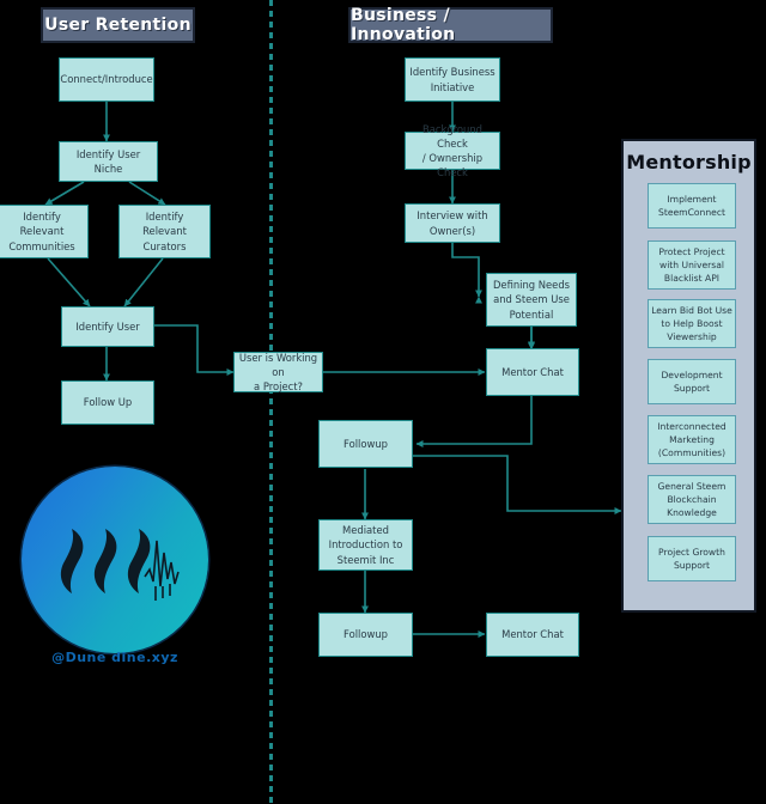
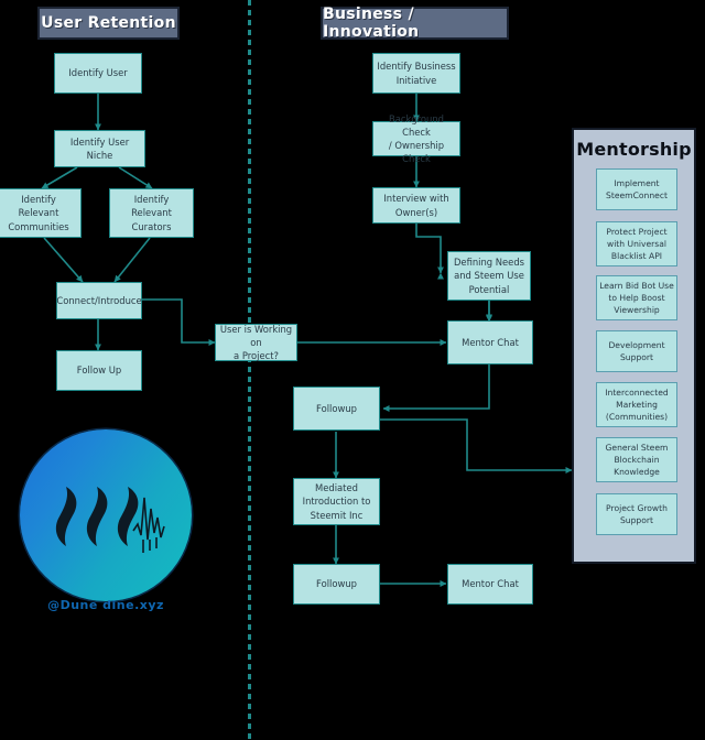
  User Retention
  Business / Innovation
- Connect/Introduce
+ Identify User
  Identify User Niche
  Identify Relevant
  Communities
  Identify Relevant
  Curators
- Identify User
+ Connect/Introduce
  Follow Up
  User is Working on
  a Project?
  Identify Business
  Initiative
  Background Check
  / Ownership Check
  Interview with
  Owner(s)
  Defining Needs
  and Steem Use
  Potential
  Mentor Chat
  Followup
  Mediated
  Introduction to
  Steemit Inc
  Followup
  Mentor Chat
  Mentorship
  Implement
  SteemConnect
  Protect Project
  with Universal
  Blacklist API
  Learn Bid Bot Use
  to Help Boost
  Viewership
  Development
  Support
  Interconnected
  Marketing
  (Communities)
  General Steem
  Blockchain
  Knowledge
  Project Growth
  Support
  @Dune dine.xyz
